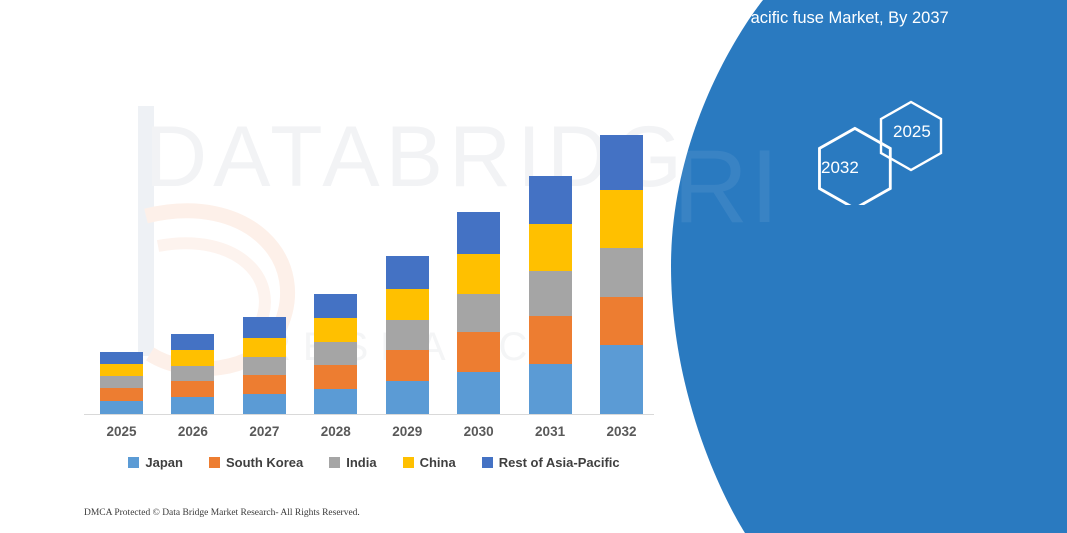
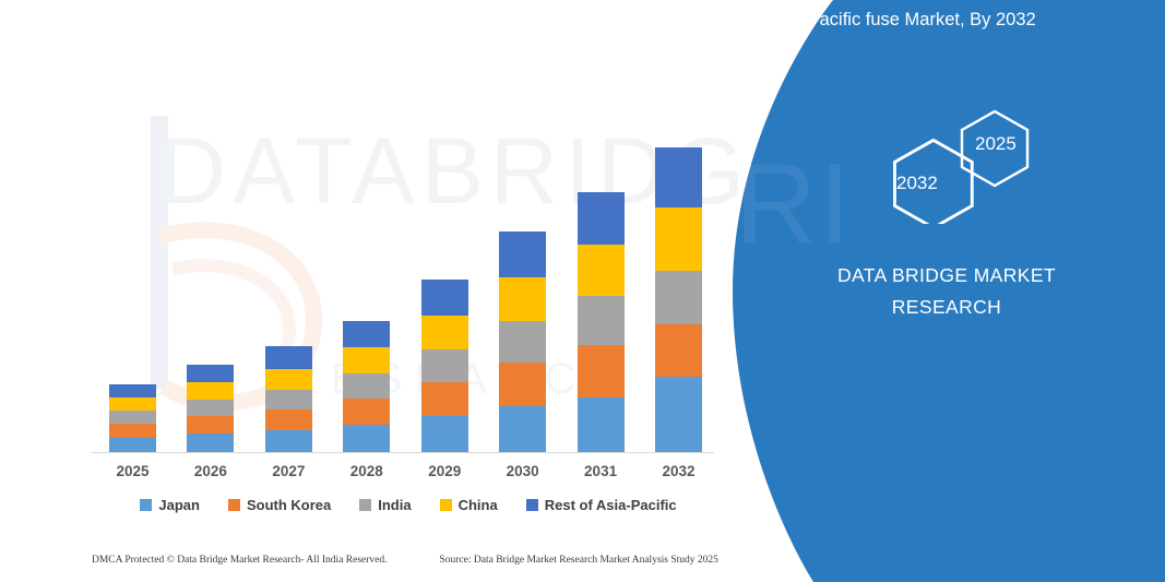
  DATABRIDG
  2025
  2026
  2027
  2028
  2029
  2030
  2031
  2032
  Japan
  South Korea
  India
  China
  Rest of Asia-Pacific
- DMCA Protected © Data Bridge Market Research- All Rights Reserved.
+ DMCA Protected © Data Bridge Market Research- All India Reserved.
+ Source: Data Bridge Market Research Market Analysis Study 2025
  RI
- Asia-Pacific fuse Market, By 2037
+ Asia-Pacific fuse Market, By 2032
  2032
  2025
+ DATA BRIDGE MARKET
+ RESEARCH
